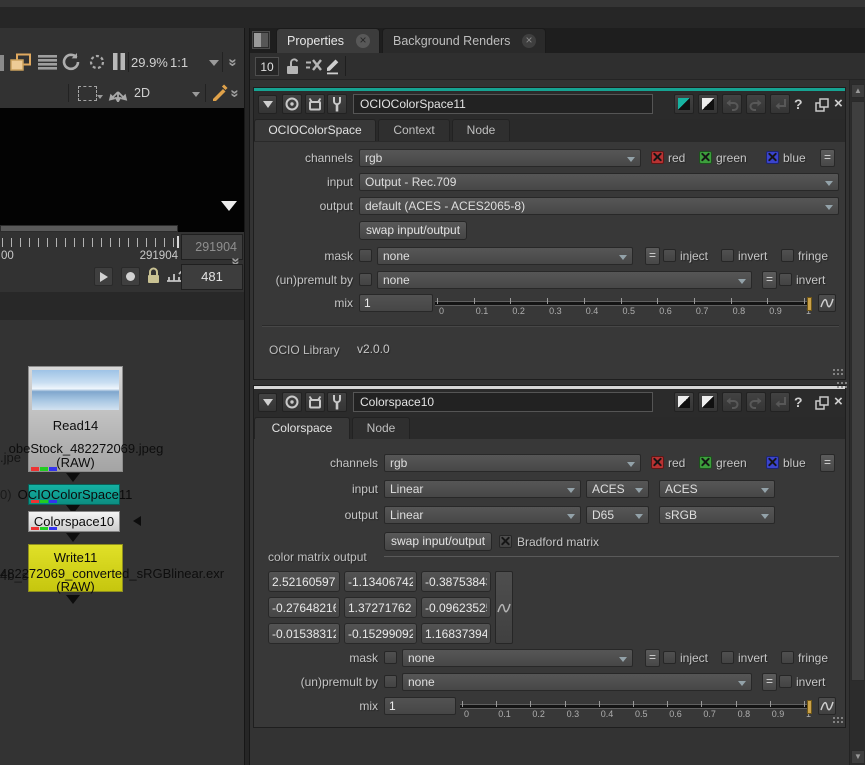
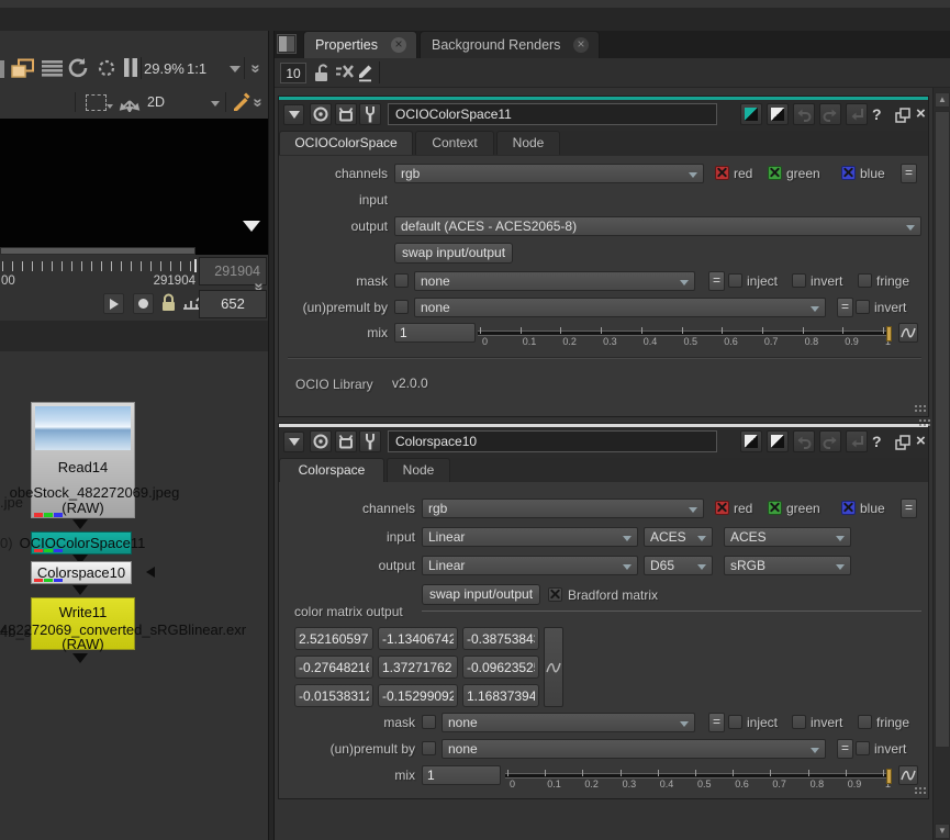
  29.9%
  1:1
  2D
  00
  291904
  291904
- 481
+ 652
  Read14
  .jpe
  obeStock_482272069.jpeg
  (RAW)
  0)
  OCIOColorSpace11
  Colorspace10
  Write11
  4b_s
  482272069_converted_sRGBlinear.exr
  (RAW)
  Properties
  ×
  Background Renders
  ×
  10
  OCIOColorSpace11
  ?
  ×
  OCIOColorSpace
  Context
  Node
  channels
  rgb
  red
  green
  blue
  =
  input
- Output - Rec.709
  output
  default (ACES - ACES2065-8)
  swap input/output
  mask
  none
  =
  inject
  invert
  fringe
  (un)premult by
  none
  =
  invert
  mix
  1
  0
  0.1
  0.2
  0.3
  0.4
  0.5
  0.6
  0.7
  0.8
  0.9
  1
  OCIO Library
  v2.0.0
  Colorspace10
  ?
  ×
  Colorspace
  Node
  channels
  rgb
  red
  green
  blue
  =
  input
  Linear
  ACES
  ACES
  output
  Linear
  D65
  sRGB
  swap input/output
  Bradford matrix
  color matrix output
  2.52160597
  -1.13406742
  -0.3875384
  -0.2764821
  1.37271762
  -0.0962352
  -0.0153831
  -0.15299092
  1.16837394
  mask
  none
  =
  inject
  invert
  fringe
  (un)premult by
  none
  =
  invert
  mix
  1
  0
  0.1
  0.2
  0.3
  0.4
  0.5
  0.6
  0.7
  0.8
  0.9
  1
  ▲
  ▼
